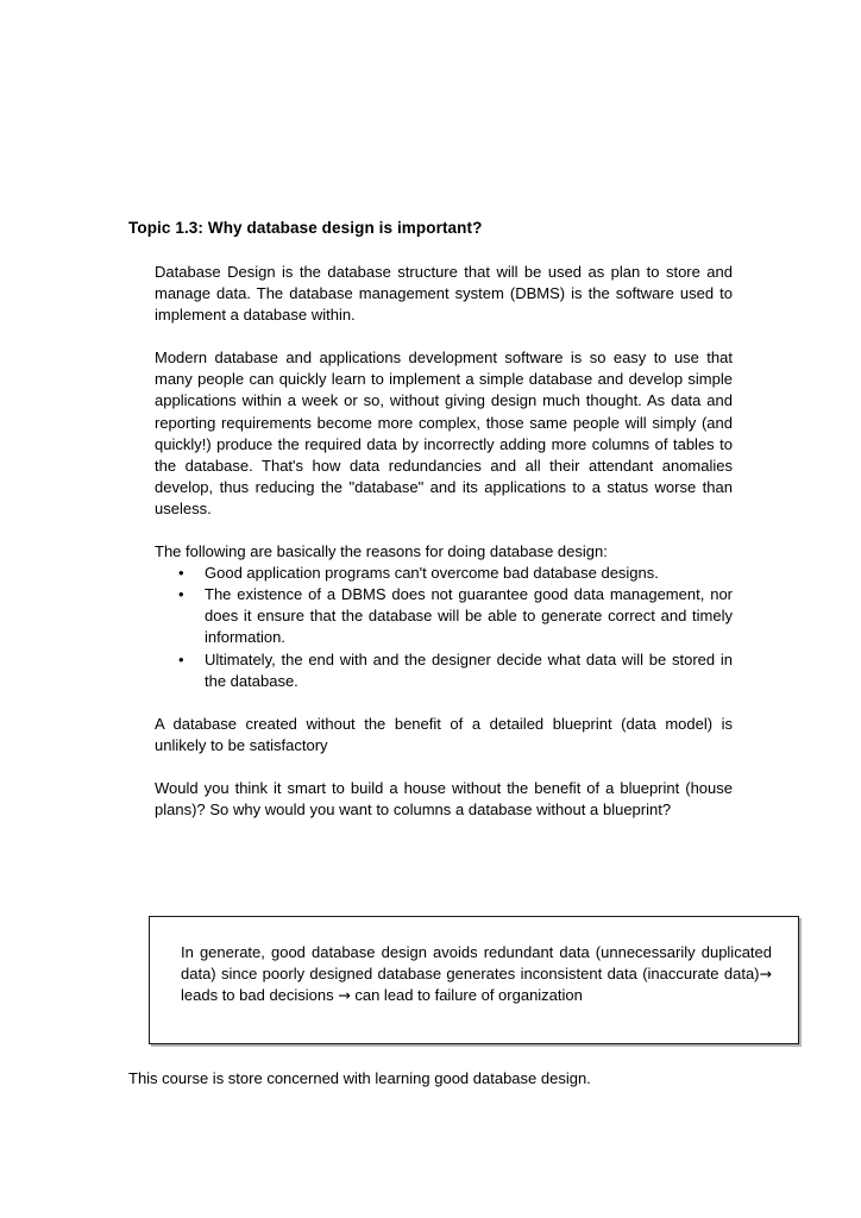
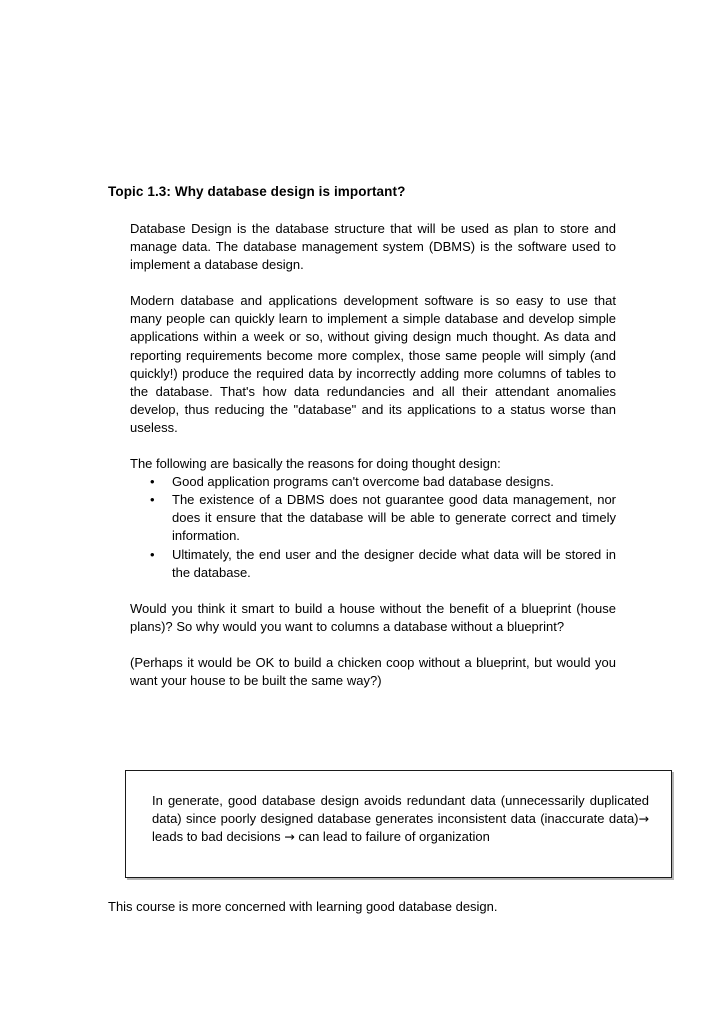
  Topic 1.3: Why database design is important?
- Database Design is the database structure that will be used as plan to store and manage data. The database management system (DBMS) is the software used to implement a database within.
+ Database Design is the database structure that will be used as plan to store and manage data. The database management system (DBMS) is the software used to implement a database design.
  Modern database and applications development software is so easy to use that many people can quickly learn to implement a simple database and develop simple applications within a week or so, without giving design much thought. As data and reporting requirements become more complex, those same people will simply (and quickly!) produce the required data by incorrectly adding more columns of tables to the database. That's how data redundancies and all their attendant anomalies develop, thus reducing the "database" and its applications to a status worse than useless.
- The following are basically the reasons for doing database design:
+ The following are basically the reasons for doing thought design:
  •
  Good application programs can't overcome bad database designs.
  •
  The existence of a DBMS does not guarantee good data management, nor does it ensure that the database will be able to generate correct and timely information.
  •
- Ultimately, the end with and the designer decide what data will be stored in the database.
+ Ultimately, the end user and the designer decide what data will be stored in the database.
- A database created without the benefit of a detailed blueprint (data model) is unlikely to be satisfactory
  Would you think it smart to build a house without the benefit of a blueprint (house plans)? So why would you want to columns a database without a blueprint?
+ (Perhaps it would be OK to build a chicken coop without a blueprint, but would you want your house to be built the same way?)
  In generate, good database design avoids redundant data (unnecessarily duplicated data) since poorly designed database generates inconsistent data (inaccurate data)→ leads to bad decisions → can lead to failure of organization
- This course is store concerned with learning good database design.
+ This course is more concerned with learning good database design.
